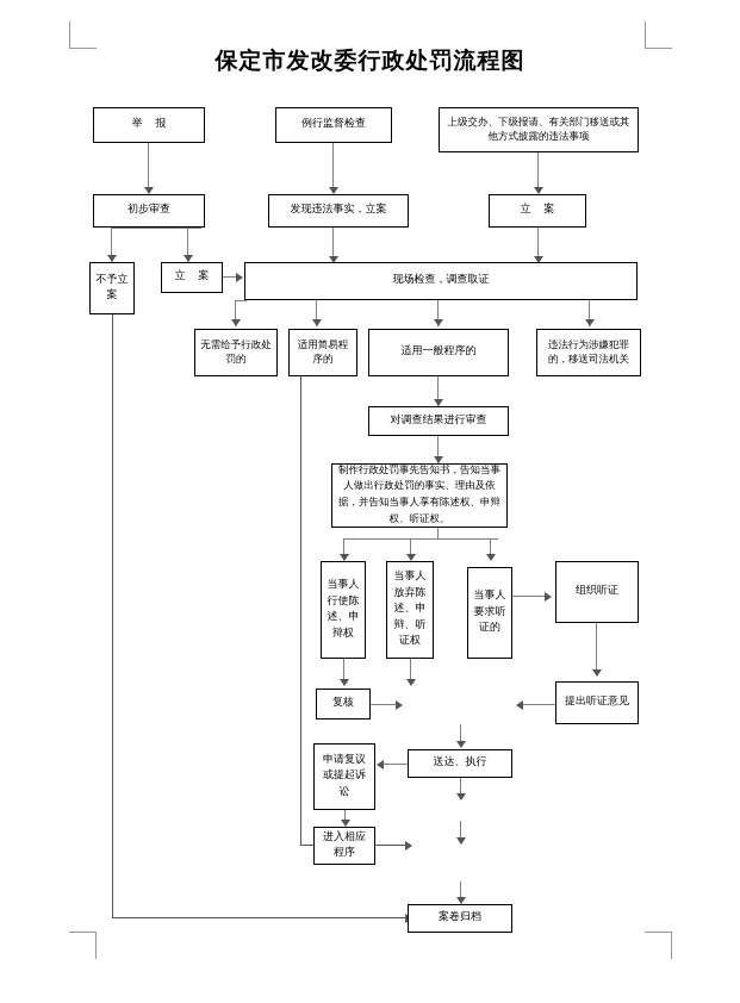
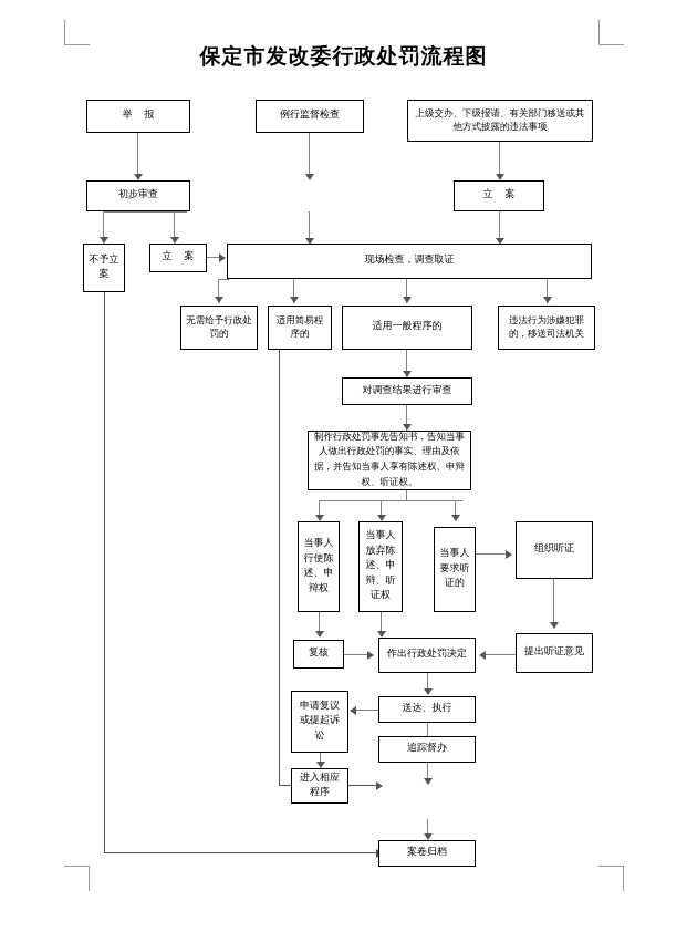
  保定市发改委行政处罚流程图
  举 报
  例行监督检查
  上级交办、下级报请、有关部门移送或其他方式披露的违法事项
  初步审查
- 发现违法事实，立案
  立 案
  不予立案
  立 案
  现场检查，调查取证
  无需给予行政处罚的
  适用简易程序的
  适用一般程序的
  违法行为涉嫌犯罪的，移送司法机关
  对调查结果进行审查
  制作行政处罚事先告知书，告知当事人做出行政处罚的事实、理由及依据，并告知当事人享有陈述权、申辩权、听证权。
  当事人行使陈述、申辩权
  当事人放弃陈述、申辩、听证权
  当事人要求听证的
  组织听证
  复核
+ 作出行政处罚决定
  提出听证意见
  送达、执行
  申请复议或提起诉讼
+ 追踪督办
  进入相应程序
  案卷归档
